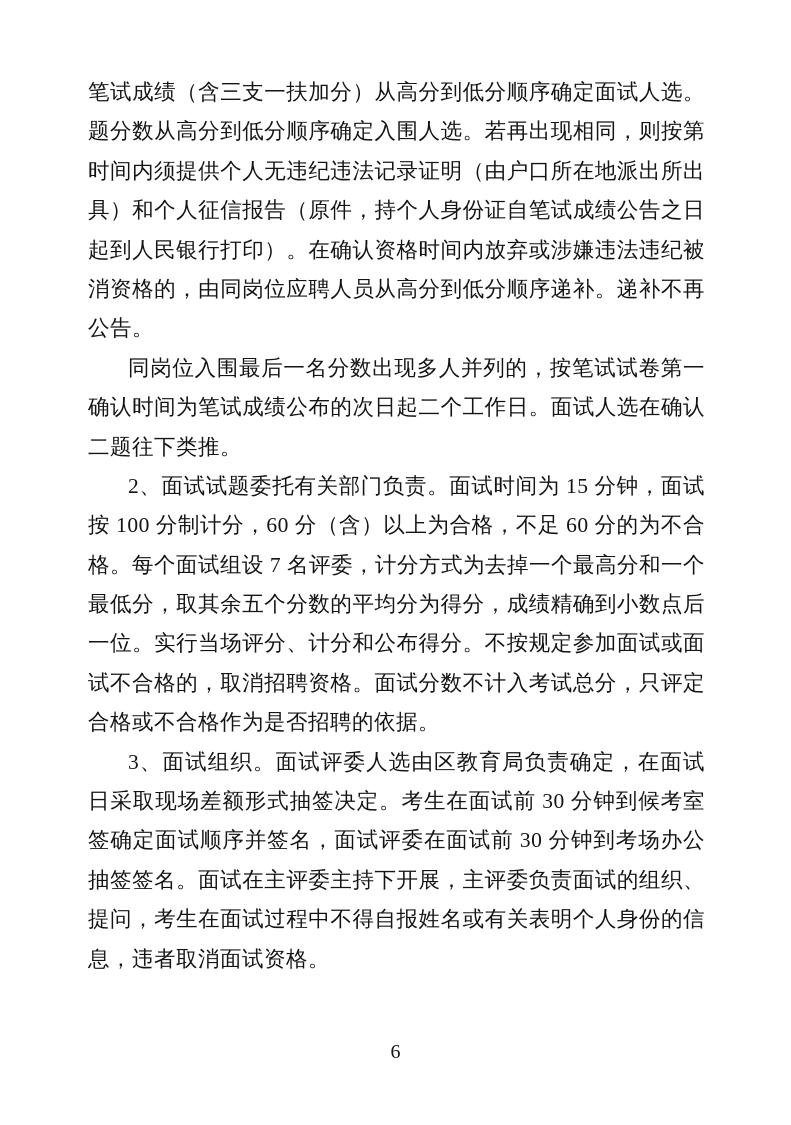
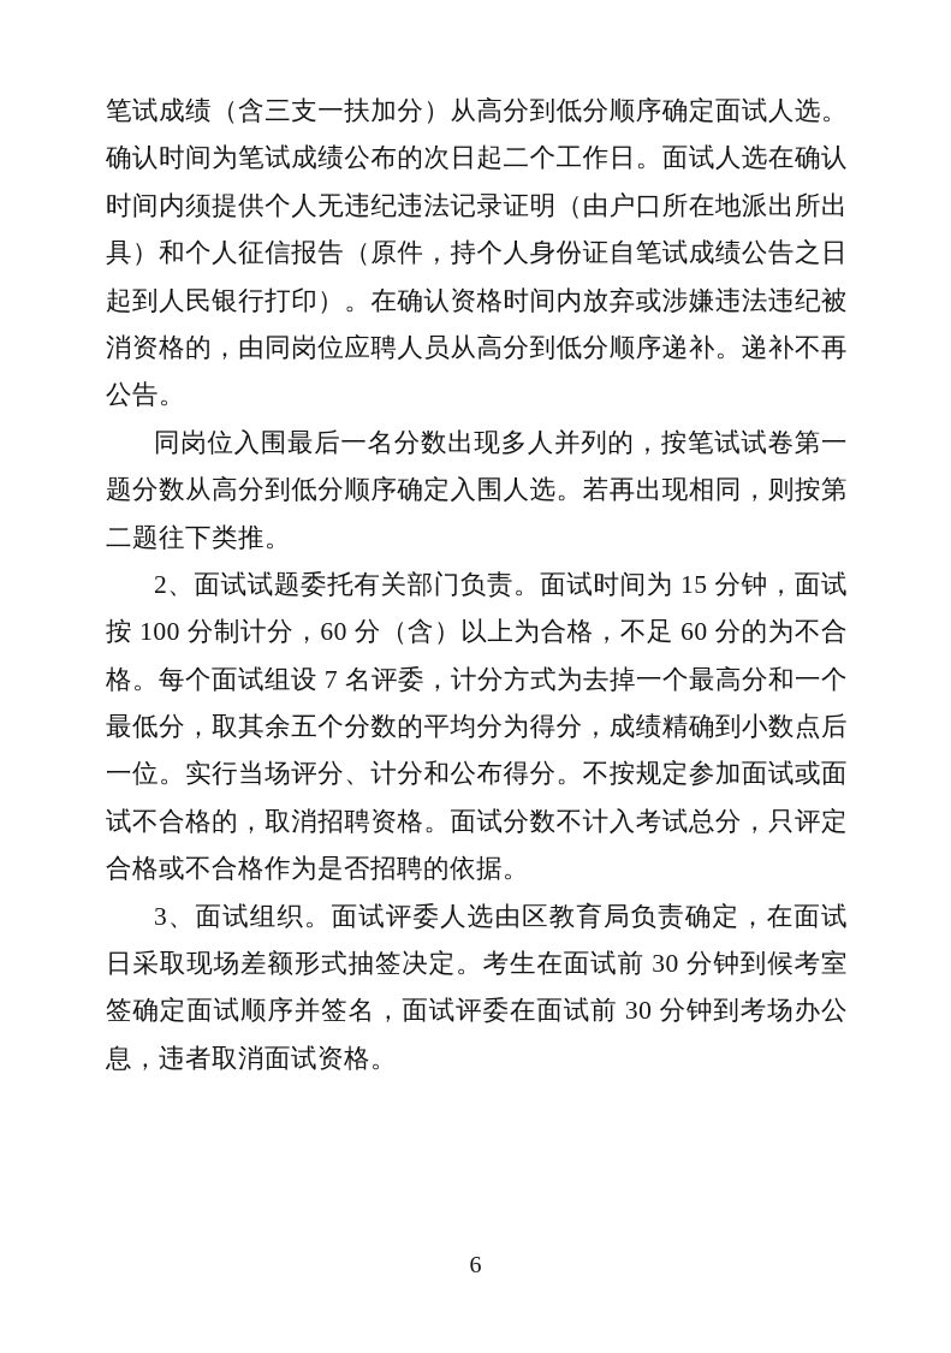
  笔试成绩（含三支一扶加分）从高分到低分顺序确定面试人选。
- 题分数从高分到低分顺序确定入围人选。若再出现相同，则按第
+ 确认时间为笔试成绩公布的次日起二个工作日。面试人选在确认
  时间内须提供个人无违纪违法记录证明（由户口所在地派出所出
  具）和个人征信报告（原件，持个人身份证自笔试成绩公告之日
  起到人民银行打印）。在确认资格时间内放弃或涉嫌违法违纪被
  消资格的，由同岗位应聘人员从高分到低分顺序递补。递补不再
  公告。
  同岗位入围最后一名分数出现多人并列的，按笔试试卷第一
- 确认时间为笔试成绩公布的次日起二个工作日。面试人选在确认
+ 题分数从高分到低分顺序确定入围人选。若再出现相同，则按第
  二题往下类推。
  2、面试试题委托有关部门负责。面试时间为 15 分钟，面试
  按 100 分制计分，60 分（含）以上为合格，不足 60 分的为不合
  格。每个面试组设 7 名评委，计分方式为去掉一个最高分和一个
  最低分，取其余五个分数的平均分为得分，成绩精确到小数点后
  一位。实行当场评分、计分和公布得分。不按规定参加面试或面
  试不合格的，取消招聘资格。面试分数不计入考试总分，只评定
  合格或不合格作为是否招聘的依据。
  3、面试组织。面试评委人选由区教育局负责确定，在面试
  日采取现场差额形式抽签决定。考生在面试前 30 分钟到候考室
  签确定面试顺序并签名，面试评委在面试前 30 分钟到考场办公
- 抽签签名。面试在主评委主持下开展，主评委负责面试的组织、
- 提问，考生在面试过程中不得自报姓名或有关表明个人身份的信
  息，违者取消面试资格。
  6
